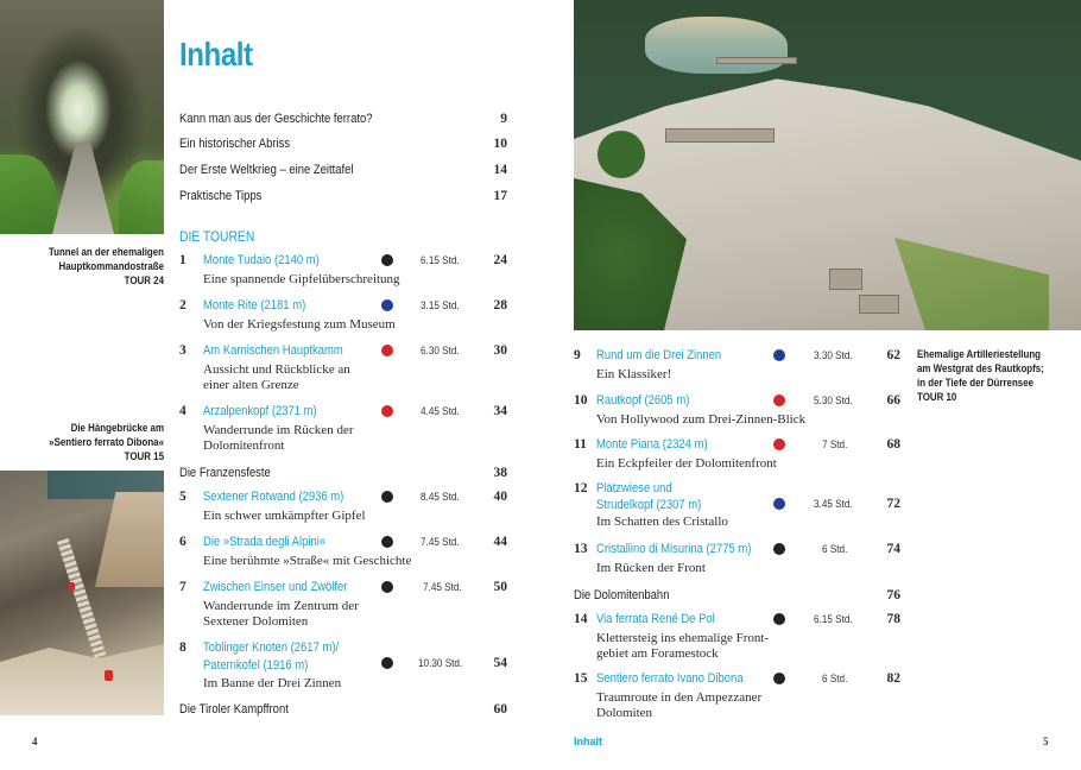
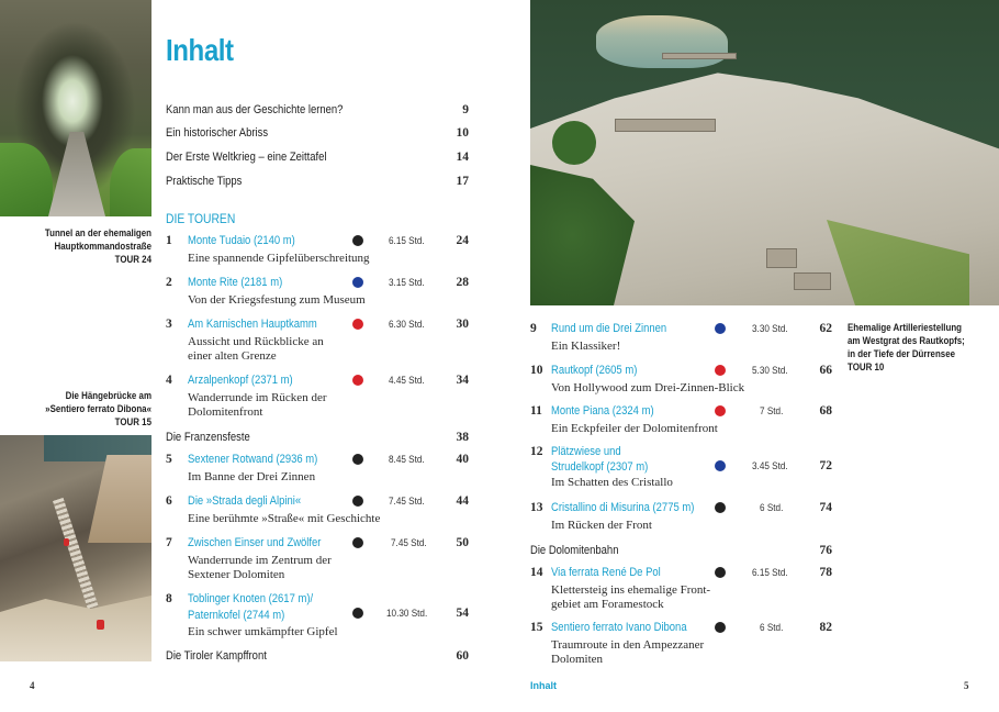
  Tunnel an der ehemaligen
  Hauptkommandostraße
  TOUR 24
  Die Hängebrücke am
  »Sentiero ferrato Dibona«
  TOUR 15
  Inhalt
- Kann man aus der Geschichte ferrato?
+ Kann man aus der Geschichte lernen?
  9
  Ein historischer Abriss
  10
  Der Erste Weltkrieg – eine Zeittafel
  14
  Praktische Tipps
  17
  DIE TOUREN
  1
  Monte Tudaio (2140 m)
  6.15 Std.
  24
  Eine spannende Gipfelüberschreitung
  2
  Monte Rite (2181 m)
  3.15 Std.
  28
  Von der Kriegsfestung zum Museum
  3
  Am Karnischen Hauptkamm
  6.30 Std.
  30
  Aussicht und Rückblicke an
  einer alten Grenze
  4
  Arzalpenkopf (2371 m)
  4.45 Std.
  34
  Wanderrunde im Rücken der
  Dolomitenfront
  Die Franzensfeste
  38
  5
  Sextener Rotwand (2936 m)
  8.45 Std.
  40
- Ein schwer umkämpfter Gipfel
+ Im Banne der Drei Zinnen
  6
  Die »Strada degli Alpini«
  7.45 Std.
  44
  Eine berühmte »Straße« mit Geschichte
  7
  Zwischen Einser und Zwölfer
  7.45 Std.
  50
  Wanderrunde im Zentrum der
  Sextener Dolomiten
  8
  Toblinger Knoten (2617 m)/
- Paternkofel (1916 m)
+ Paternkofel (2744 m)
  10.30 Std.
  54
- Im Banne der Drei Zinnen
+ Ein schwer umkämpfter Gipfel
  Die Tiroler Kampffront
  60
  4
  Ehemalige Artilleriestellung
  am Westgrat des Rautkopfs;
  in der Tiefe der Dürrensee
  TOUR 10
  9
  Rund um die Drei Zinnen
  3.30 Std.
  62
  Ein Klassiker!
  10
  Rautkopf (2605 m)
  5.30 Std.
  66
  Von Hollywood zum Drei-Zinnen-Blick
  11
  Monte Piana (2324 m)
  7 Std.
  68
  Ein Eckpfeiler der Dolomitenfront
  12
  Plätzwiese und
  Strudelkopf (2307 m)
  3.45 Std.
  72
  Im Schatten des Cristallo
  13
  Cristallino di Misurina (2775 m)
  6 Std.
  74
  Im Rücken der Front
  Die Dolomitenbahn
  76
  14
  Via ferrata René De Pol
  6.15 Std.
  78
  Klettersteig ins ehemalige Front-
  gebiet am Foramestock
  15
  Sentiero ferrato Ivano Dibona
  6 Std.
  82
  Traumroute in den Ampezzaner
  Dolomiten
  Inhalt
  5
